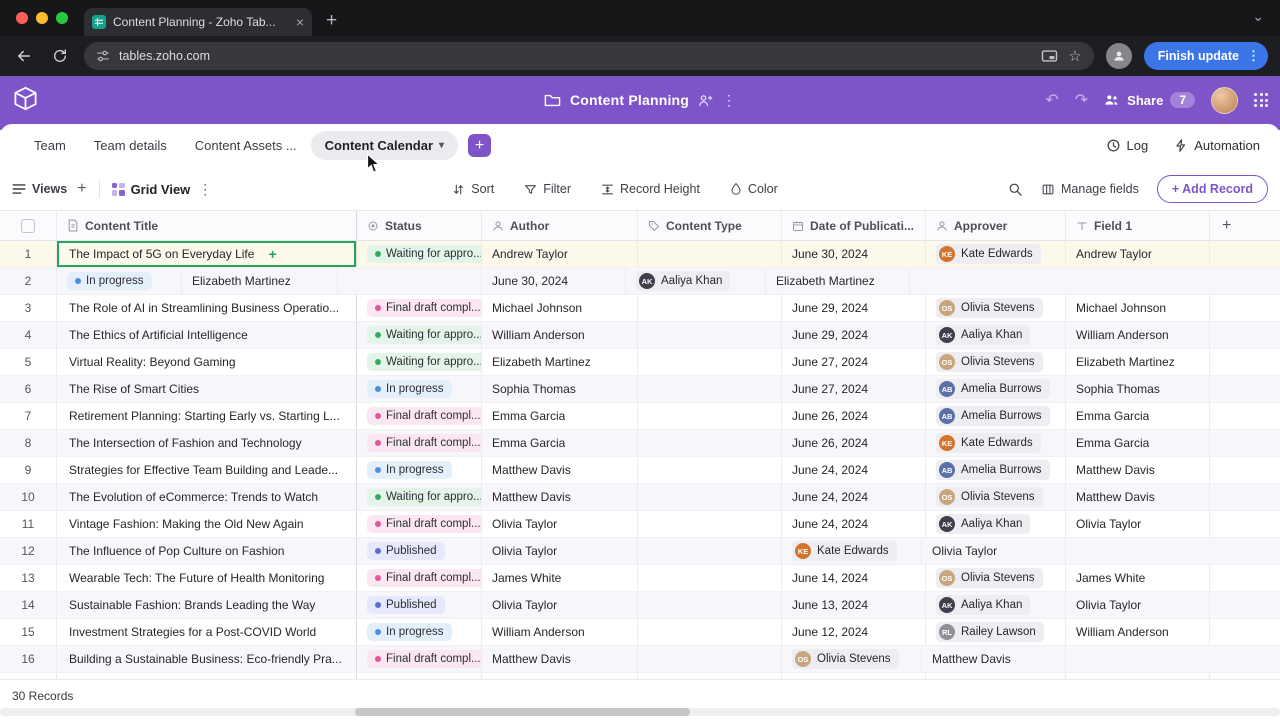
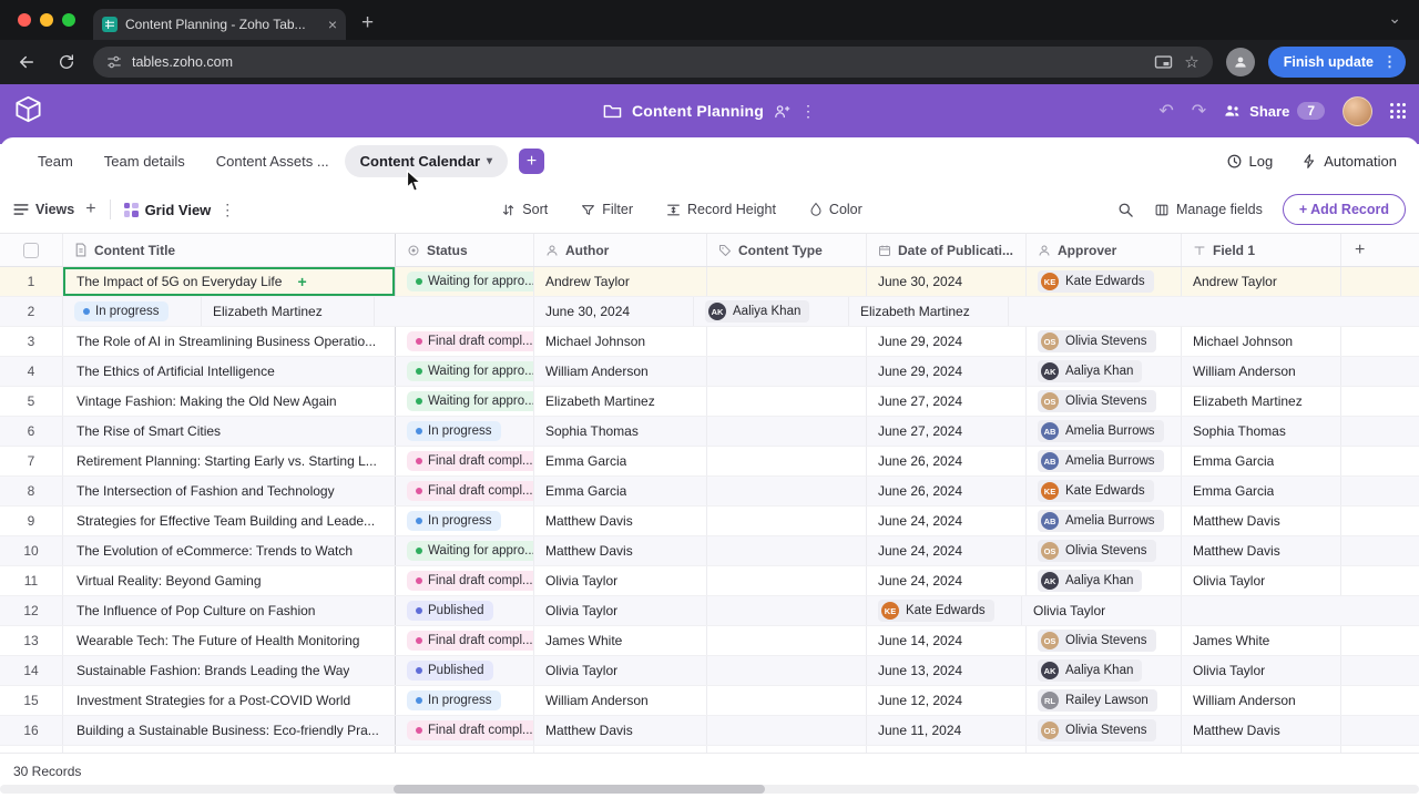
  Content Planning - Zoho Tab...
  ×
  +
  ⌄
  tables.zoho.com
  ☆
  Finish update
  ⋮
  Content Planning
  ⋮
  ↶
  ↷
  Share
  7
  Team
  Team details
  Content Assets ...
  Content Calendar
  ▾
  +
  Log
  Automation
  Views
  +
  Grid View
  ⋮
  Sort
  Filter
  Record Height
  Color
  Manage fields
  + Add Record
  Content Title
  Status
  Author
  Content Type
  Date of Publicati...
  Approver
  Field 1
  +
  1
  The Impact of 5G on Everyday Life
  +
  Waiting for appro..
  Andrew Taylor
  June 30, 2024
  KE
  Kate Edwards
  Andrew Taylor
  2
  In progress
  Elizabeth Martinez
  June 30, 2024
  AK
  Aaliya Khan
  Elizabeth Martinez
  3
  The Role of AI in Streamlining Business Operatio...
  Final draft compl...
  Michael Johnson
  June 29, 2024
  OS
  Olivia Stevens
  Michael Johnson
  4
  The Ethics of Artificial Intelligence
  Waiting for appro..
  William Anderson
  June 29, 2024
  AK
  Aaliya Khan
  William Anderson
  5
- Virtual Reality: Beyond Gaming
+ Vintage Fashion: Making the Old New Again
  Waiting for appro..
  Elizabeth Martinez
  June 27, 2024
  OS
  Olivia Stevens
  Elizabeth Martinez
  6
  The Rise of Smart Cities
  In progress
  Sophia Thomas
  June 27, 2024
  AB
  Amelia Burrows
  Sophia Thomas
  7
  Retirement Planning: Starting Early vs. Starting L...
  Final draft compl...
  Emma Garcia
  June 26, 2024
  AB
  Amelia Burrows
  Emma Garcia
  8
  The Intersection of Fashion and Technology
  Final draft compl...
  Emma Garcia
  June 26, 2024
  KE
  Kate Edwards
  Emma Garcia
  9
  Strategies for Effective Team Building and Leade...
  In progress
  Matthew Davis
  June 24, 2024
  AB
  Amelia Burrows
  Matthew Davis
  10
  The Evolution of eCommerce: Trends to Watch
  Waiting for appro..
  Matthew Davis
  June 24, 2024
  OS
  Olivia Stevens
  Matthew Davis
  11
- Vintage Fashion: Making the Old New Again
+ Virtual Reality: Beyond Gaming
  Final draft compl...
  Olivia Taylor
  June 24, 2024
  AK
  Aaliya Khan
  Olivia Taylor
  12
  The Influence of Pop Culture on Fashion
  Published
  Olivia Taylor
  KE
  Kate Edwards
  Olivia Taylor
  13
  Wearable Tech: The Future of Health Monitoring
  Final draft compl...
  James White
  June 14, 2024
  OS
  Olivia Stevens
  James White
  14
  Sustainable Fashion: Brands Leading the Way
  Published
  Olivia Taylor
  June 13, 2024
  AK
  Aaliya Khan
  Olivia Taylor
  15
  Investment Strategies for a Post-COVID World
  In progress
  William Anderson
  June 12, 2024
  RL
  Railey Lawson
  William Anderson
  16
  Building a Sustainable Business: Eco-friendly Pra...
  Final draft compl...
  Matthew Davis
+ June 11, 2024
  OS
  Olivia Stevens
  Matthew Davis
  30 Records
